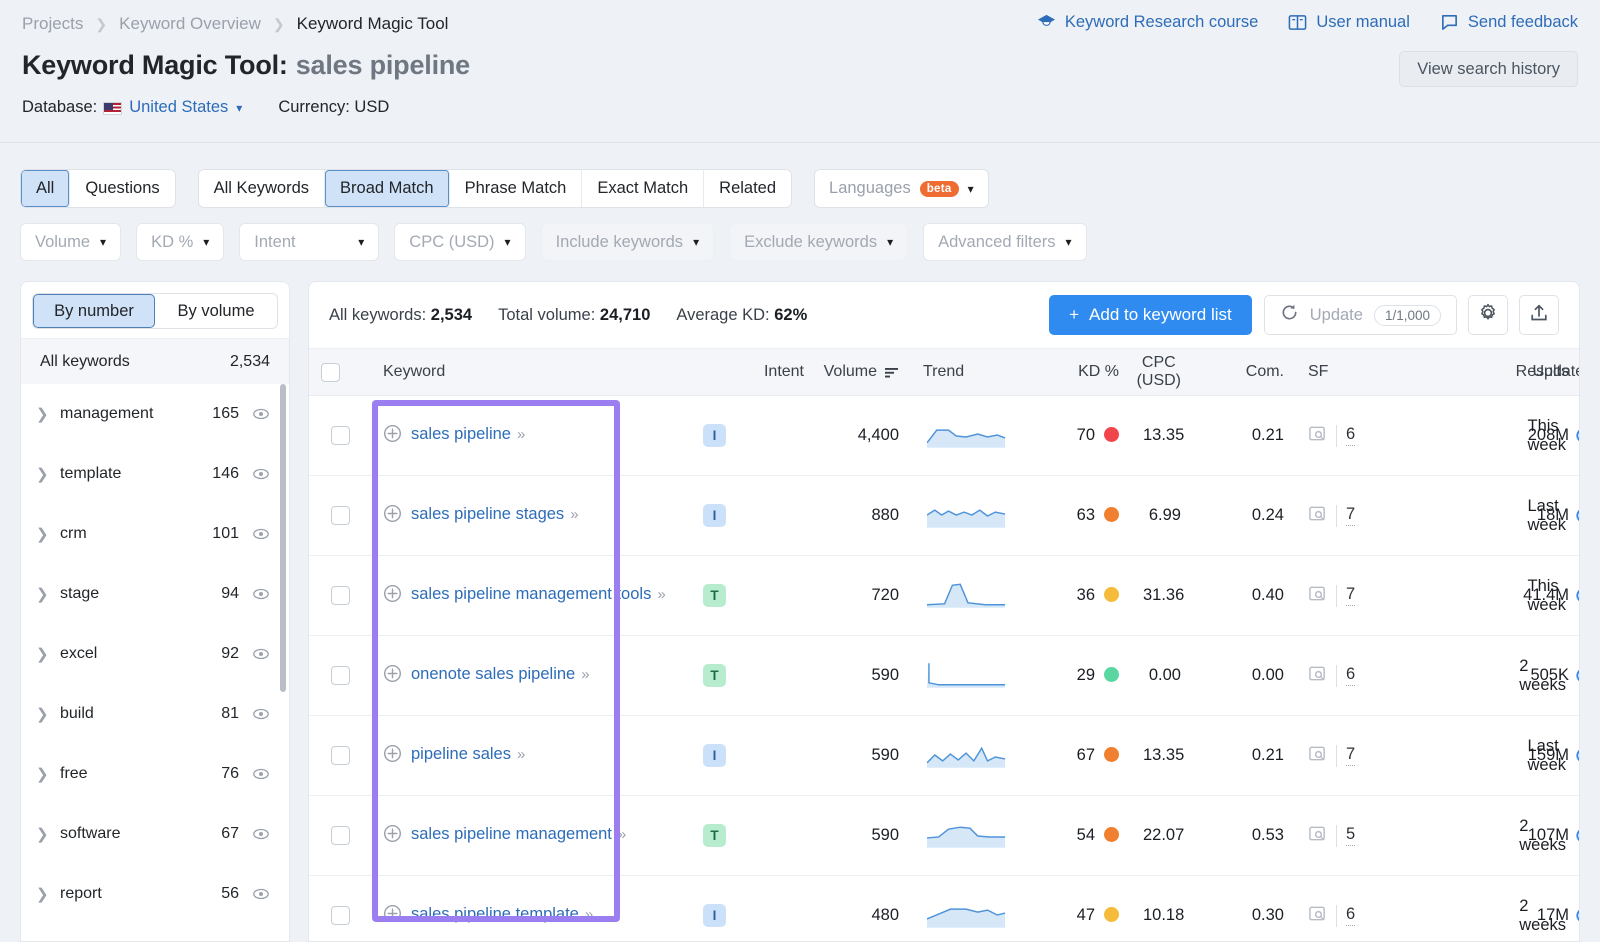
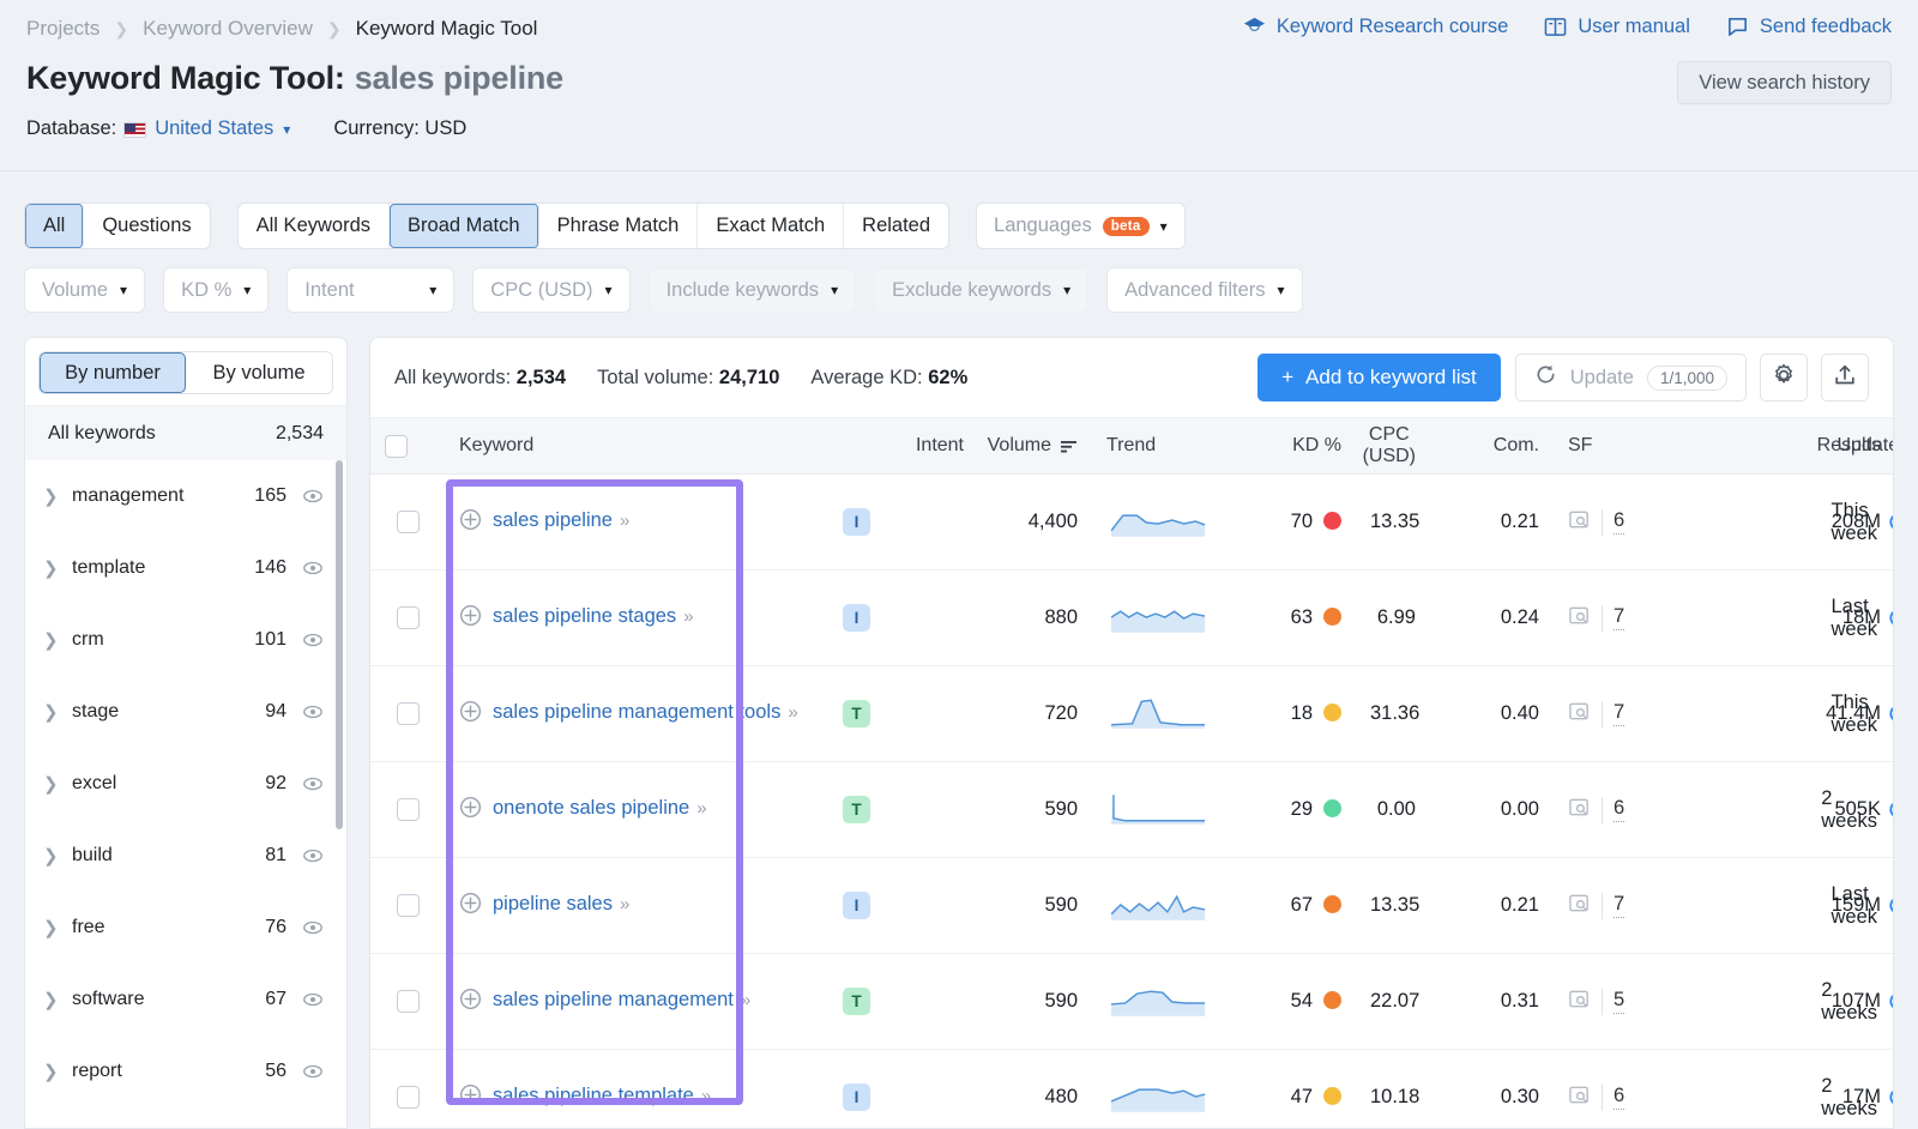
  Projects
  ❯
  Keyword Overview
  ❯
  Keyword Magic Tool
  Keyword Research course
  User manual
  Send feedback
  Keyword Magic Tool: sales pipeline
  Database:
  United States
  ▾
  Currency: USD
  View search history
  All
  Questions
  All Keywords
  Broad Match
  Phrase Match
  Exact Match
  Related
  Languages
  beta
  ▾
  Volume
  ▾
  KD %
  ▾
  Intent
  ▾
  CPC (USD)
  ▾
  Include keywords
  ▾
  Exclude keywords
  ▾
  Advanced filters
  ▾
  By number
  By volume
  All keywords
  2,534
  ❯
  management
  165
  ❯
  template
  146
  ❯
  crm
  101
  ❯
  stage
  94
  ❯
  excel
  92
  ❯
  build
  81
  ❯
  free
  76
  ❯
  software
  67
  ❯
  report
  56
  All keywords: 2,534
  Total volume: 24,710
  Average KD: 62%
  +
  Add to keyword list
  Update
  1/1,000
  	Keyword		Intent	Volume	Trend	KD %	CPC (USD)	Com.	SF	Results	Updat
  	sales pipeline »	I	4,400		70	13.35	0.21	6	208M	This week
  	sales pipeline stages »	I	880		63	6.99	0.24	7	18M	Last week
- 	sales pipeline management tools »	T	720		36	31.36	0.40	7	41.4M	This week
+ 	sales pipeline management tools »	T	720		18	31.36	0.40	7	41.4M	This week
  	onenote sales pipeline »	T	590		29	0.00	0.00	6	505K	2 weeks
  	pipeline sales »	I	590		67	13.35	0.21	7	159M	Last week
- 	sales pipeline management »	T	590		54	22.07	0.53	5	107M	2 weeks
+ 	sales pipeline management »	T	590		54	22.07	0.31	5	107M	2 weeks
  	sales pipeline template »	I	480		47	10.18	0.30	6	17M	2 weeks
